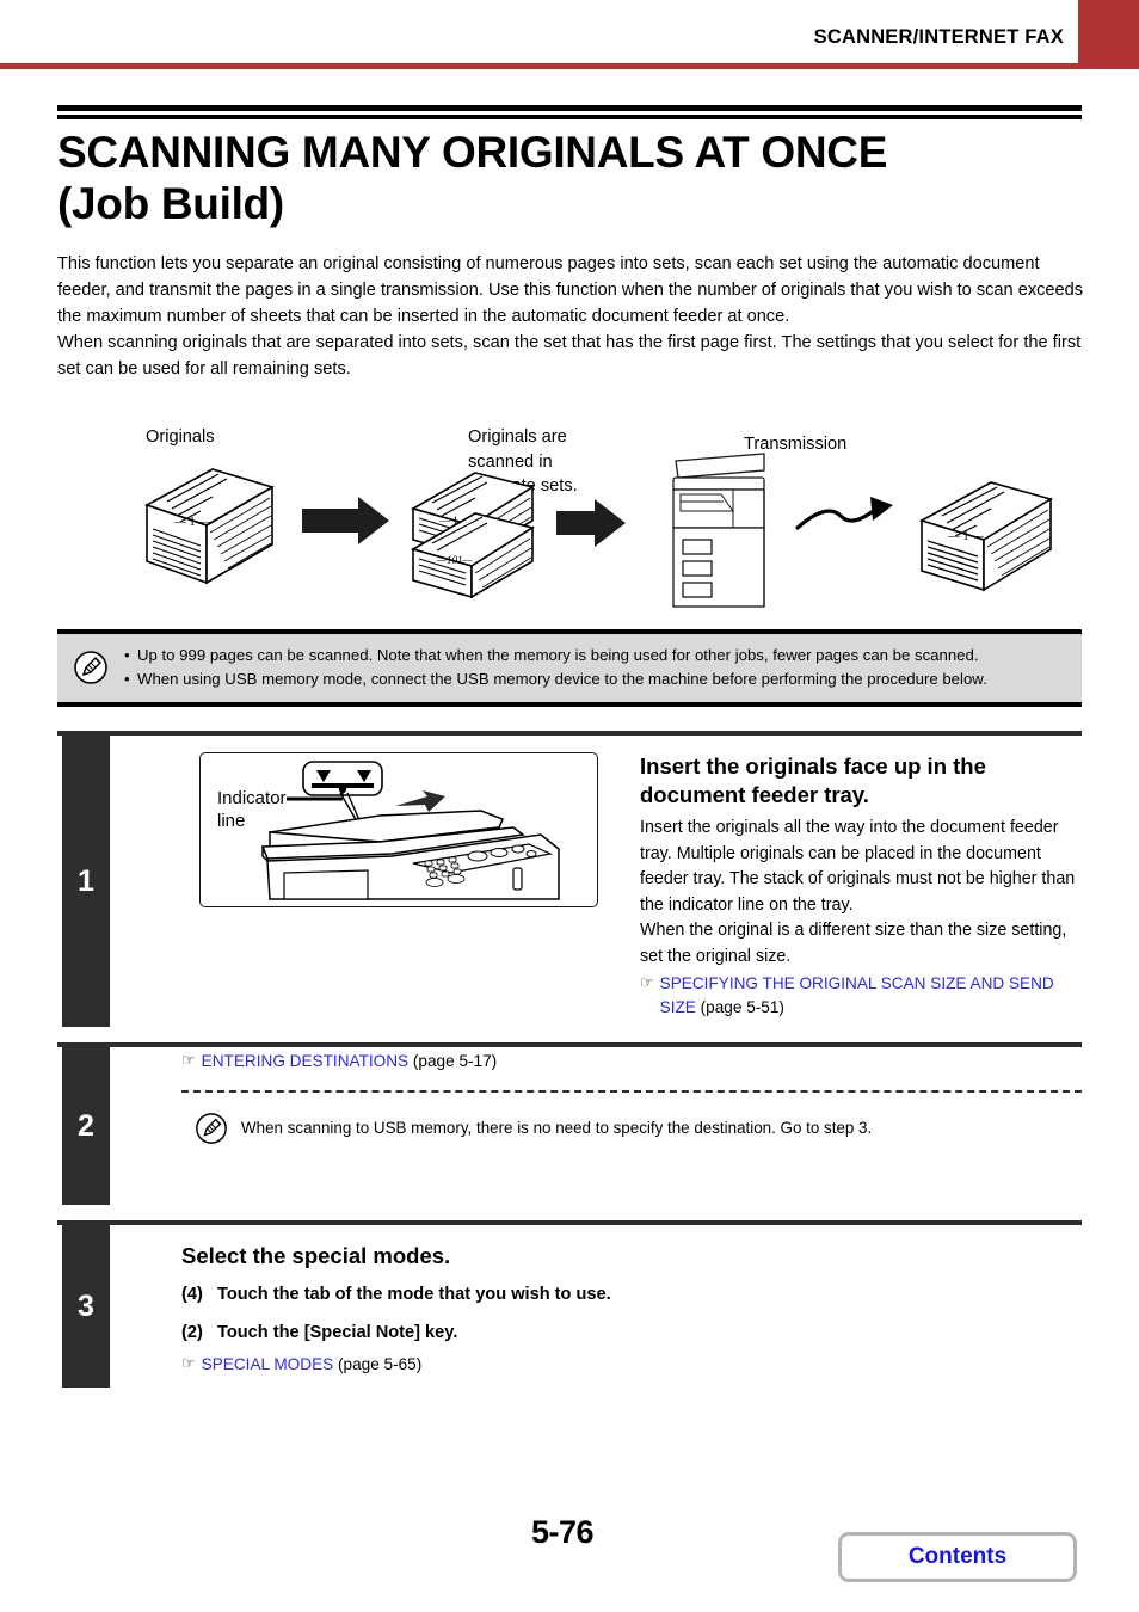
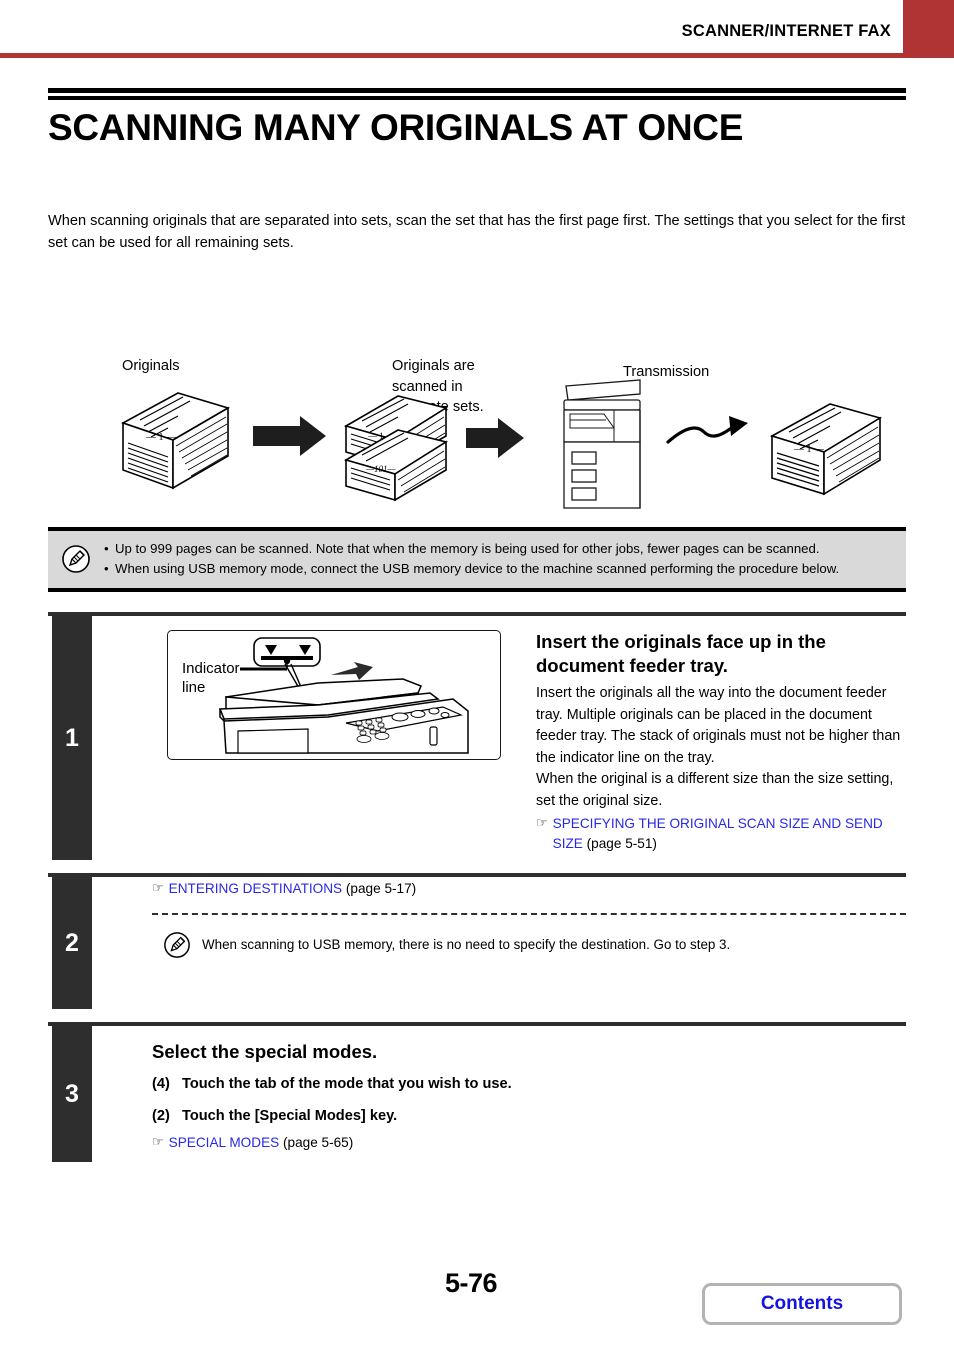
  SCANNER/INTERNET FAX
  SCANNING MANY ORIGINALS AT ONCE
- (Job Build)
- This function lets you separate an original consisting of numerous pages into sets, scan each set using the automatic document feeder, and transmit the pages in a single transmission. Use this function when the number of originals that you wish to scan exceeds the maximum number of sheets that can be inserted in the automatic document feeder at once.
  When scanning originals that are separated into sets, scan the set that has the first page first. The settings that you select for the first set can be used for all remaining sets.
  Originals
  Originals are scanned in sets.
  Transmission
  — 1 —
  —101—
  — 1 —
  •
  Up to 999 pages can be scanned. Note that when the memory is being used for other jobs, fewer pages can be scanned.
  •
- When using USB memory mode, connect the USB memory device to the machine before performing the procedure below.
+ When using USB memory mode, connect the USB memory device to the machine scanned performing the procedure below.
  1
  Indicator
  line
  Insert the originals face up in the document feeder tray.
  Insert the originals all the way into the document feeder tray. Multiple originals can be placed in the document feeder tray. The stack of originals must not be higher than the indicator line on the tray.
  When the original is a different size than the size setting, set the original size.
  ☞
  SPECIFYING THE ORIGINAL SCAN SIZE AND SEND SIZE (page 5-51)
  2
  ☞
  ENTERING DESTINATIONS (page 5-17)
  When scanning to USB memory, there is no need to specify the destination. Go to step 3.
  3
  Select the special modes.
  (4)
  Touch the tab of the mode that you wish to use.
  (2)
- Touch the [Special Note] key.
+ Touch the [Special Modes] key.
  ☞
  SPECIAL MODES (page 5-65)
  5-76
  Contents
